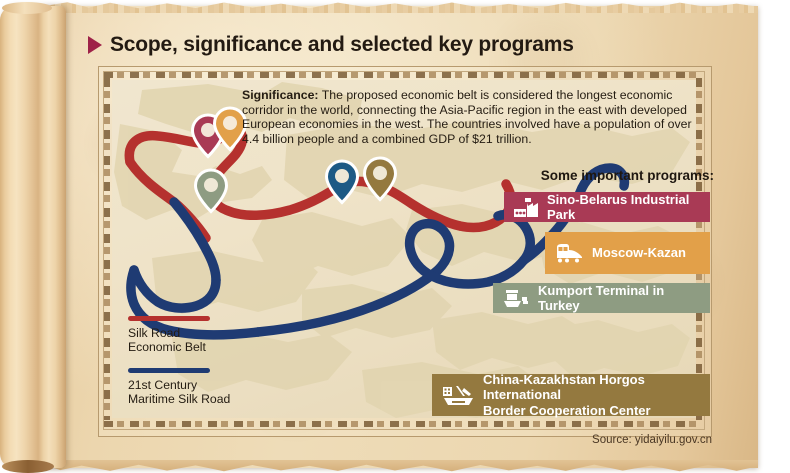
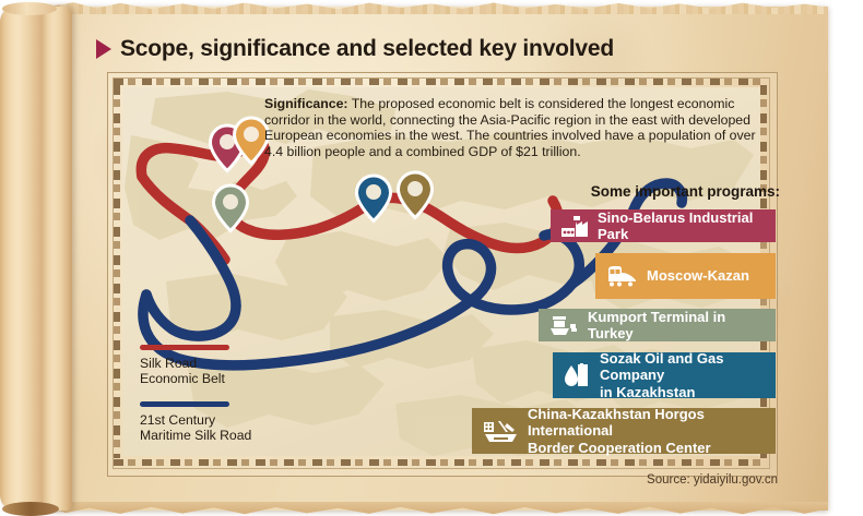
- Scope, significance and selected key programs
+ Scope, significance and selected key involved
  Significance: The proposed economic belt is considered the longest economic corridor in the world, connecting the Asia-Pacific region in the east with developed European economies in the west. The countries involved have a population of over 4.4 billion people and a combined GDP of $21 trillion.
  Some important programs:
  Sino-Belarus Industrial Park
  Moscow-Kazan
  Kumport Terminal in Turkey
+ Sozak Oil and Gas Company
+ in Kazakhstan
  China-Kazakhstan Horgos International
  Border Cooperation Center
  Silk Road
  Economic Belt
  21st Century
  Maritime Silk Road
  Source: yidaiyilu.gov.cn
